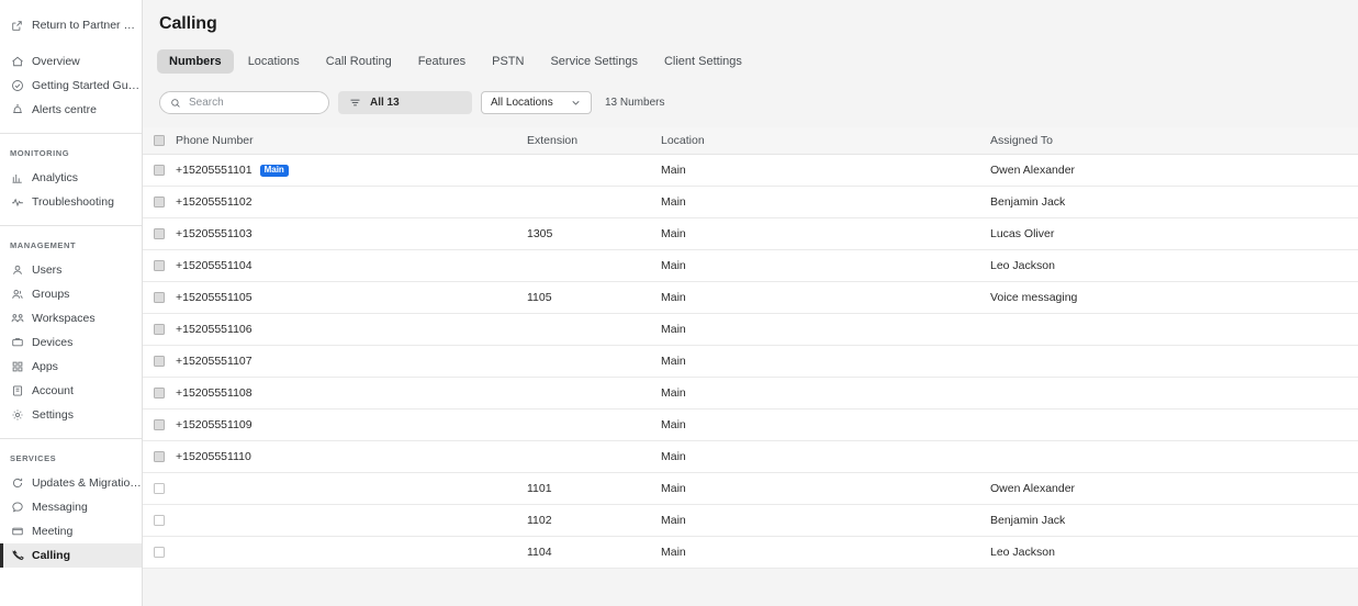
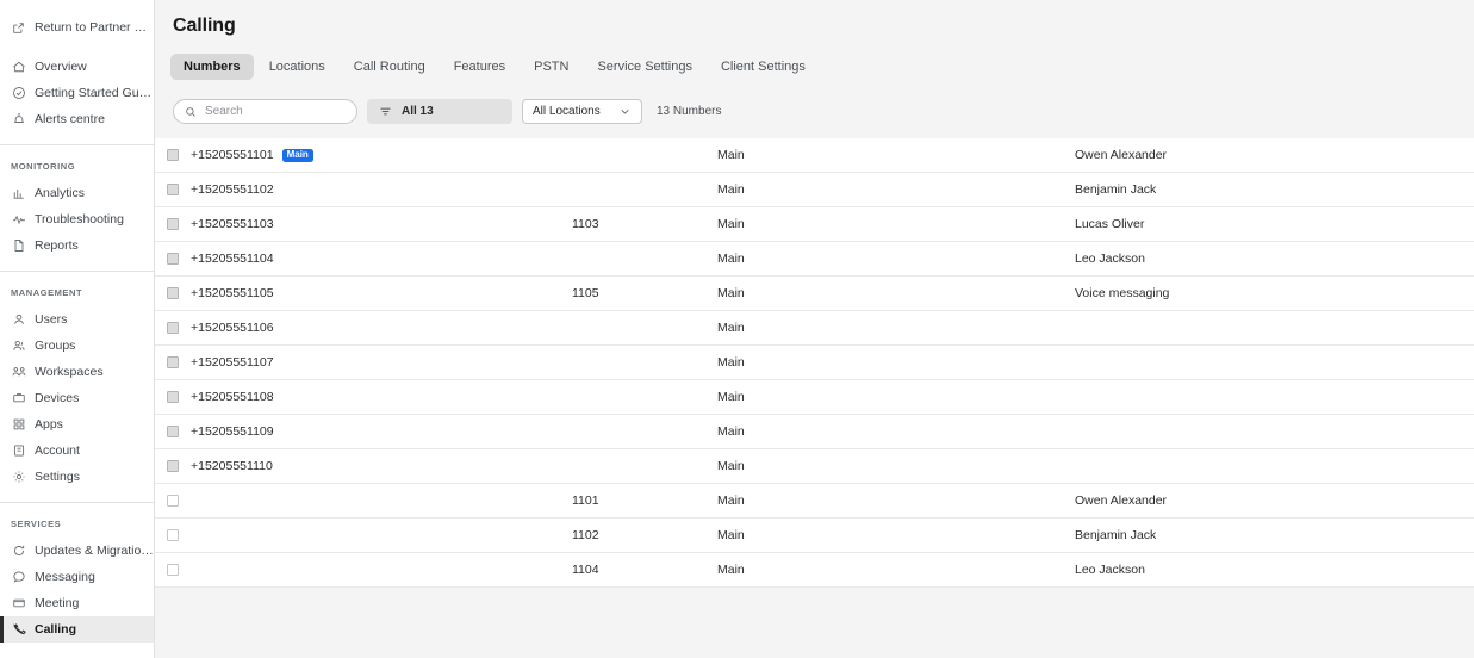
  Return to Partner Hub
  Overview
  Getting Started Guide
  Alerts centre
  MONITORING
  Analytics
  Troubleshooting
+ Reports
  MANAGEMENT
  Users
  Groups
  Workspaces
  Devices
  Apps
  Account
  Settings
  SERVICES
  Updates & Migrations
  Messaging
  Meeting
  Calling
  Calling
  Numbers
  Locations
  Call Routing
  Features
  PSTN
  Service Settings
  Client Settings
  Search
  All 13
  All Locations
  13 Numbers
- Phone Number
- Extension
- Location
- Assigned To
  +15205551101
  Main
  Main
  Owen Alexander
  +15205551102
  Main
  Benjamin Jack
  +15205551103
- 1305
+ 1103
  Main
  Lucas Oliver
  +15205551104
  Main
  Leo Jackson
  +15205551105
  1105
  Main
  Voice messaging
  +15205551106
  Main
  +15205551107
  Main
  +15205551108
  Main
  +15205551109
  Main
  +15205551110
  Main
  1101
  Main
  Owen Alexander
  1102
  Main
  Benjamin Jack
  1104
  Main
  Leo Jackson
